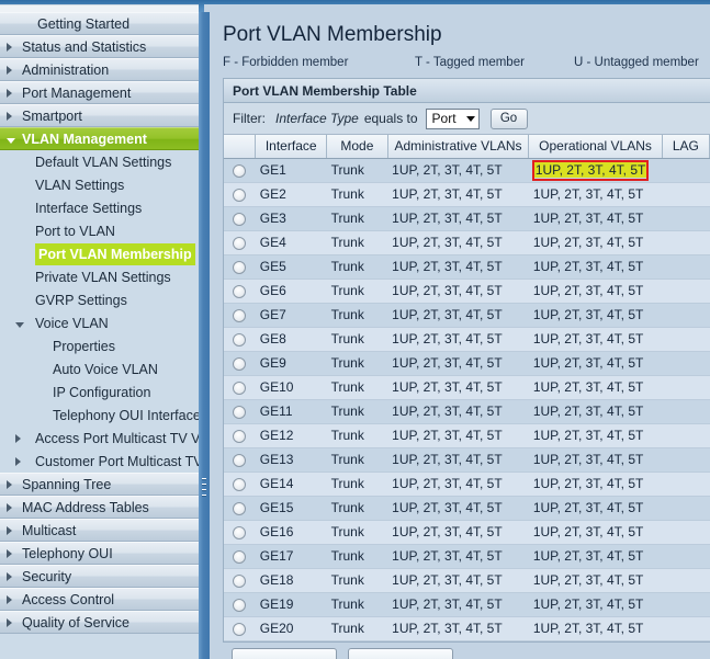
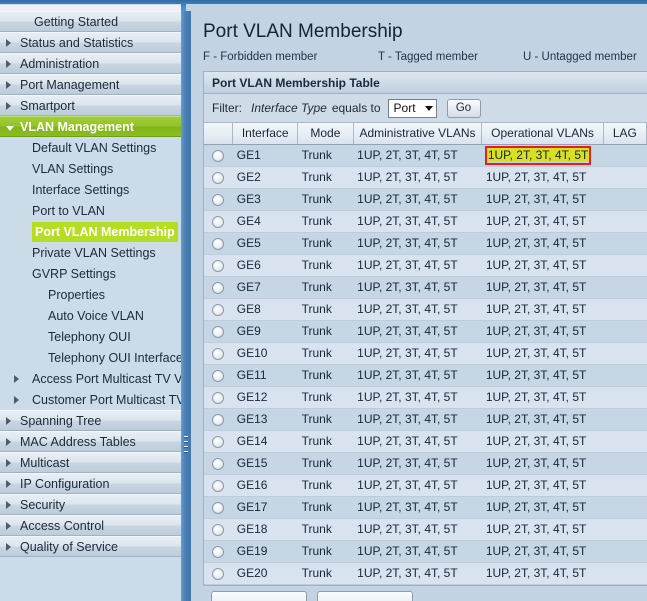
  Getting Started
  Status and Statistics
  Administration
  Port Management
  Smartport
  VLAN Management
  Default VLAN Settings
  VLAN Settings
  Interface Settings
  Port to VLAN
  Port VLAN Membership
  Private VLAN Settings
  GVRP Settings
- Voice VLAN
  Properties
  Auto Voice VLAN
- IP Configuration
+ Telephony OUI
  Telephony OUI Interface
  Access Port Multicast TV V
  Customer Port Multicast T
  Spanning Tree
  MAC Address Tables
  Multicast
- Telephony OUI
+ IP Configuration
  Security
  Access Control
  Quality of Service
  Port VLAN Membership
  F - Forbidden member
  T - Tagged member
  U - Untagged member
  Port VLAN Membership Table
  Filter:
  Interface Type
  equals to
  Port
  Go
  	Interface	Mode	Administrative VLANs	Operational VLANs	LAG
  	GE1	Trunk	1UP, 2T, 3T, 4T, 5T	1UP, 2T, 3T, 4T, 5T
  	GE2	Trunk	1UP, 2T, 3T, 4T, 5T	1UP, 2T, 3T, 4T, 5T
  	GE3	Trunk	1UP, 2T, 3T, 4T, 5T	1UP, 2T, 3T, 4T, 5T
  	GE4	Trunk	1UP, 2T, 3T, 4T, 5T	1UP, 2T, 3T, 4T, 5T
  	GE5	Trunk	1UP, 2T, 3T, 4T, 5T	1UP, 2T, 3T, 4T, 5T
  	GE6	Trunk	1UP, 2T, 3T, 4T, 5T	1UP, 2T, 3T, 4T, 5T
  	GE7	Trunk	1UP, 2T, 3T, 4T, 5T	1UP, 2T, 3T, 4T, 5T
  	GE8	Trunk	1UP, 2T, 3T, 4T, 5T	1UP, 2T, 3T, 4T, 5T
  	GE9	Trunk	1UP, 2T, 3T, 4T, 5T	1UP, 2T, 3T, 4T, 5T
  	GE10	Trunk	1UP, 2T, 3T, 4T, 5T	1UP, 2T, 3T, 4T, 5T
  	GE11	Trunk	1UP, 2T, 3T, 4T, 5T	1UP, 2T, 3T, 4T, 5T
  	GE12	Trunk	1UP, 2T, 3T, 4T, 5T	1UP, 2T, 3T, 4T, 5T
  	GE13	Trunk	1UP, 2T, 3T, 4T, 5T	1UP, 2T, 3T, 4T, 5T
  	GE14	Trunk	1UP, 2T, 3T, 4T, 5T	1UP, 2T, 3T, 4T, 5T
  	GE15	Trunk	1UP, 2T, 3T, 4T, 5T	1UP, 2T, 3T, 4T, 5T
  	GE16	Trunk	1UP, 2T, 3T, 4T, 5T	1UP, 2T, 3T, 4T, 5T
  	GE17	Trunk	1UP, 2T, 3T, 4T, 5T	1UP, 2T, 3T, 4T, 5T
  	GE18	Trunk	1UP, 2T, 3T, 4T, 5T	1UP, 2T, 3T, 4T, 5T
  	GE19	Trunk	1UP, 2T, 3T, 4T, 5T	1UP, 2T, 3T, 4T, 5T
  	GE20	Trunk	1UP, 2T, 3T, 4T, 5T	1UP, 2T, 3T, 4T, 5T
